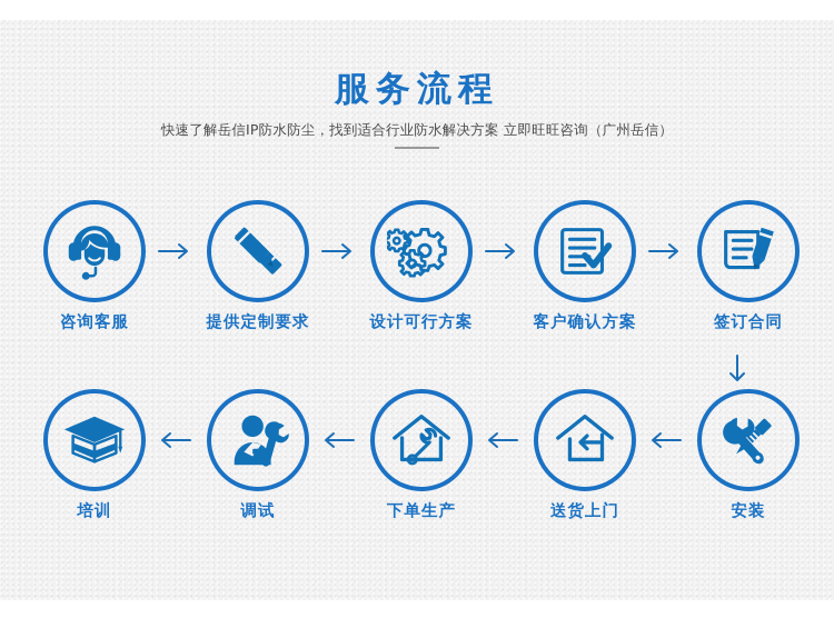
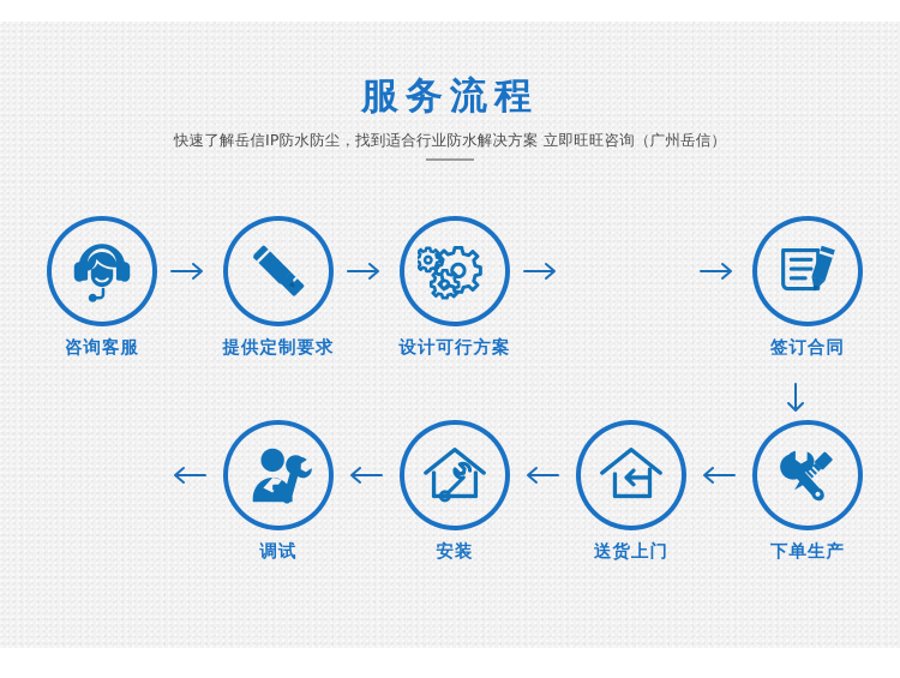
  服务流程
  快速了解岳信IP防水防尘，找到适合行业防水解决方案 立即旺旺咨询（广州岳信）
  咨询客服
  提供定制要求
  设计可行方案
- 客户确认方案
  签订合同
- 培训
  调试
- 下单生产
+ 安装
  送货上门
- 安装
+ 下单生产
